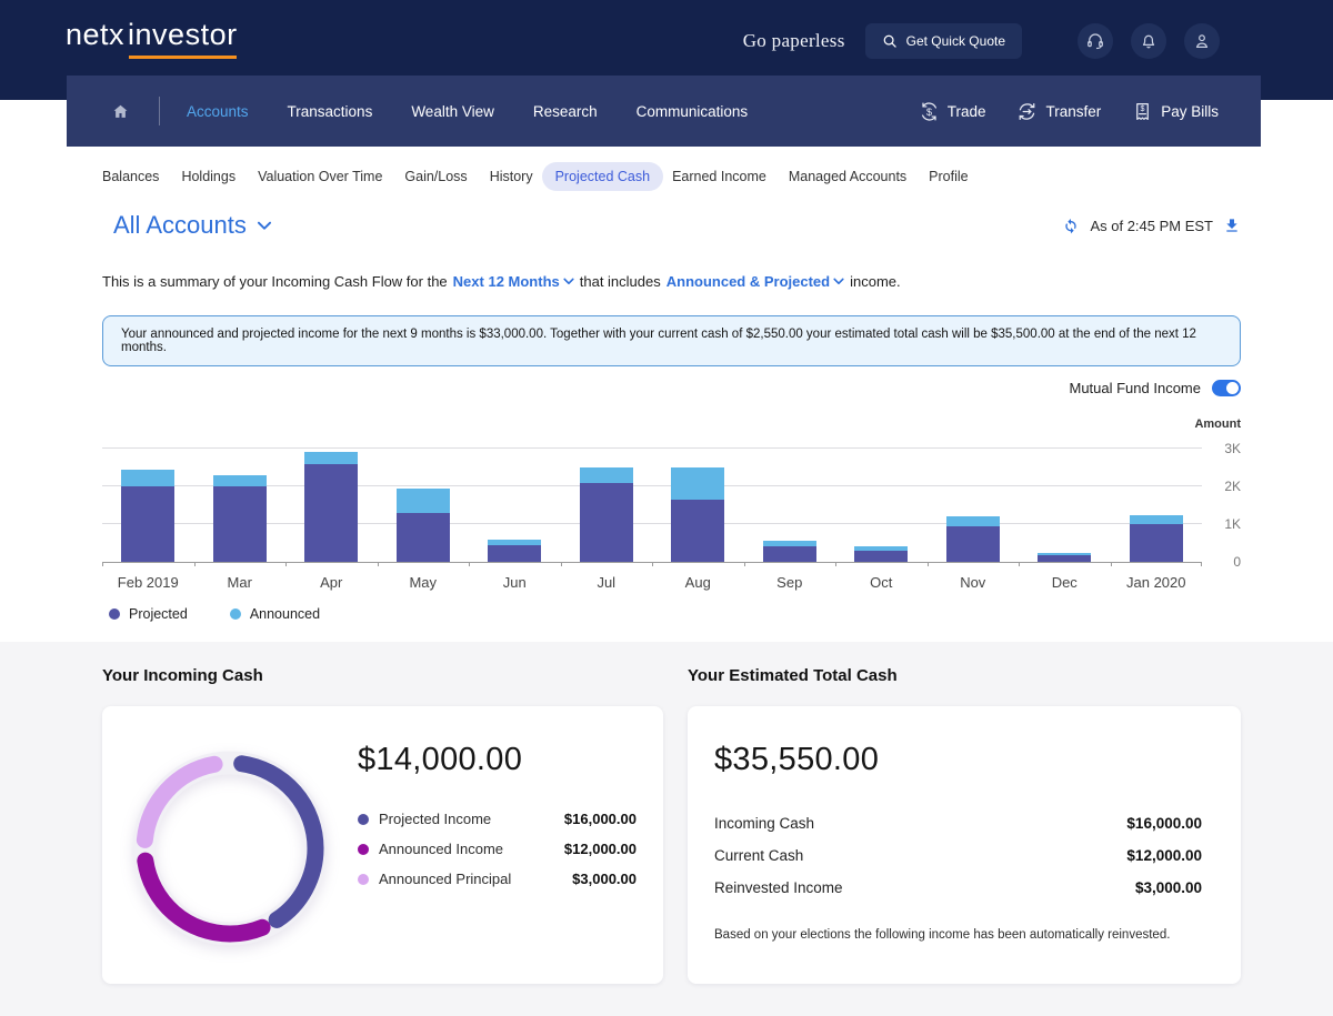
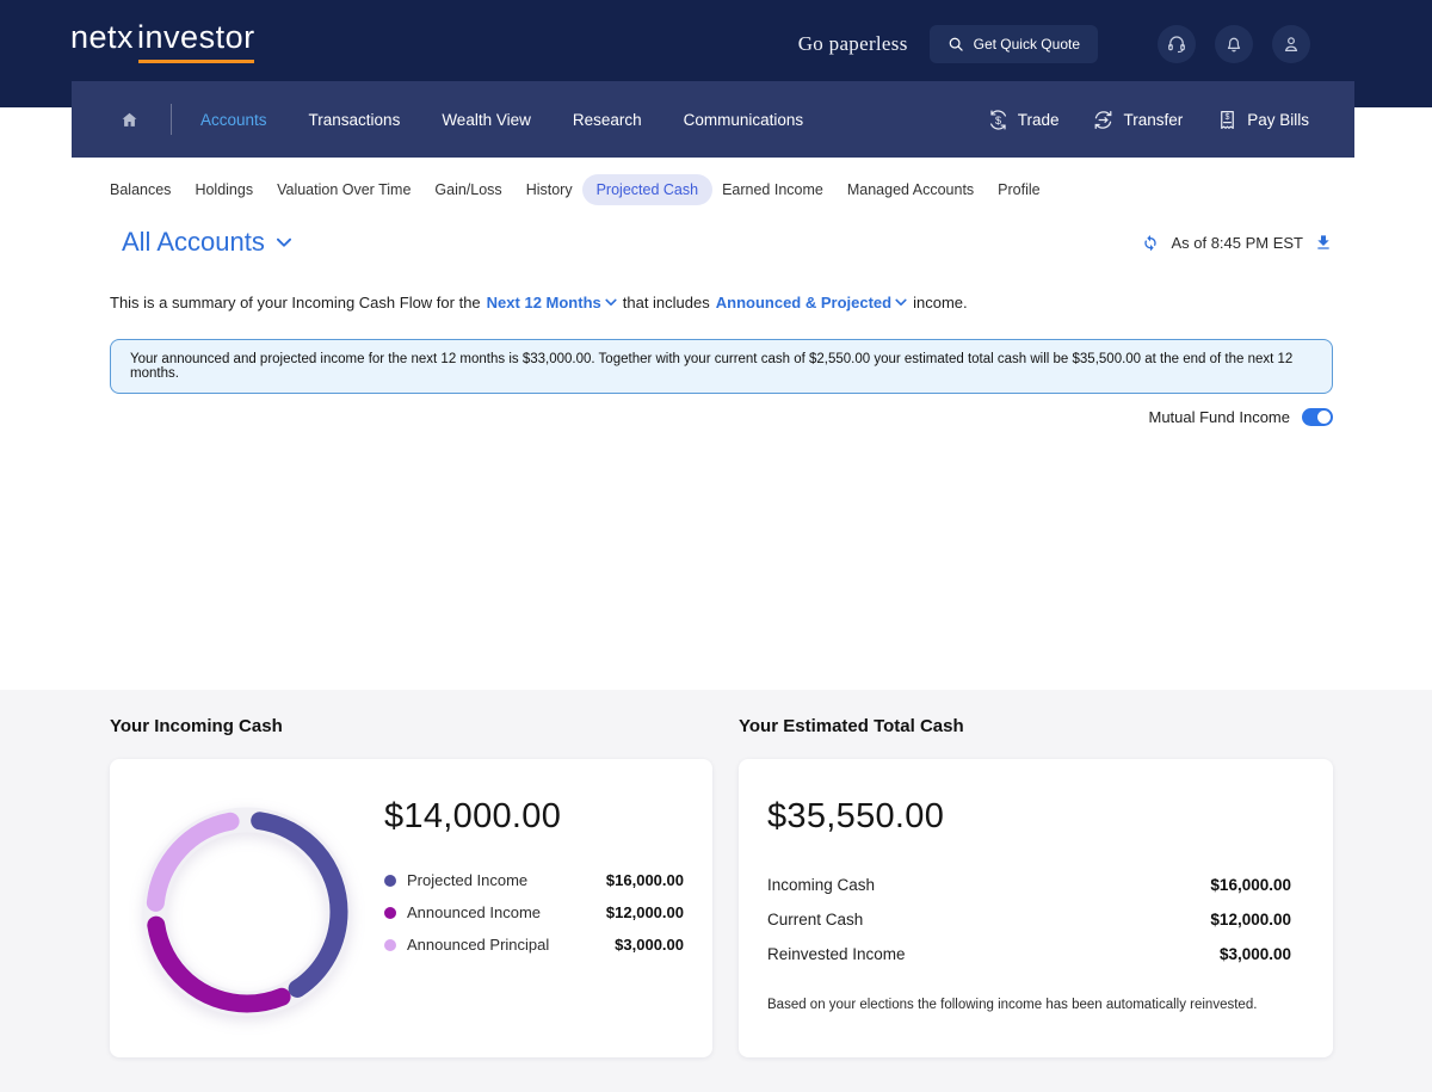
  netxinvestor
  Go paperless
  Get Quick Quote
  Accounts
  Transactions
  Wealth View
  Research
  Communications
  $
  Trade
  Transfer
  $
  Pay Bills
  Balances
  Holdings
  Valuation Over Time
  Gain/Loss
  History
  Projected Cash
  Earned Income
  Managed Accounts
  Profile
  All Accounts
- As of 2:45 PM EST
+ As of 8:45 PM EST
  This is a summary of your Incoming Cash Flow for the
  Next 12 Months
  that includes
  Announced & Projected
  income.
- Your announced and projected income for the next 9 months is $33,000.00. Together with your current cash of $2,550.00 your estimated total cash will be $35,500.00 at the end of the next 12 months.
+ Your announced and projected income for the next 12 months is $33,000.00. Together with your current cash of $2,550.00 your estimated total cash will be $35,500.00 at the end of the next 12 months.
  Mutual Fund Income
- Amount
- 3K
- 2K
- 1K
- 0
- Feb 2019
- Mar
- Apr
- May
- Jun
- Jul
- Aug
- Sep
- Oct
- Nov
- Dec
- Jan 2020
- Projected
- Announced
  Your Incoming Cash
  Your Estimated Total Cash
  $14,000.00
  Projected Income
  $16,000.00
  Announced Income
  $12,000.00
  Announced Principal
  $3,000.00
  $35,550.00
  Incoming Cash
  $16,000.00
  Current Cash
  $12,000.00
  Reinvested Income
  $3,000.00
  Based on your elections the following income has been automatically reinvested.
